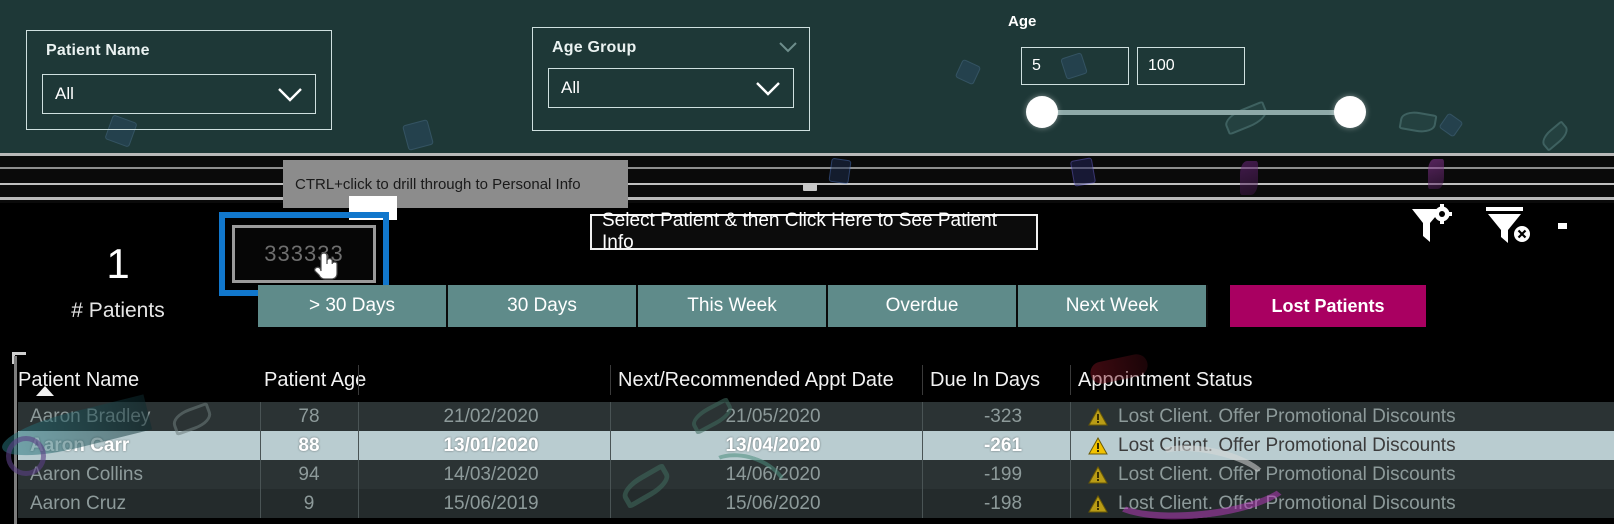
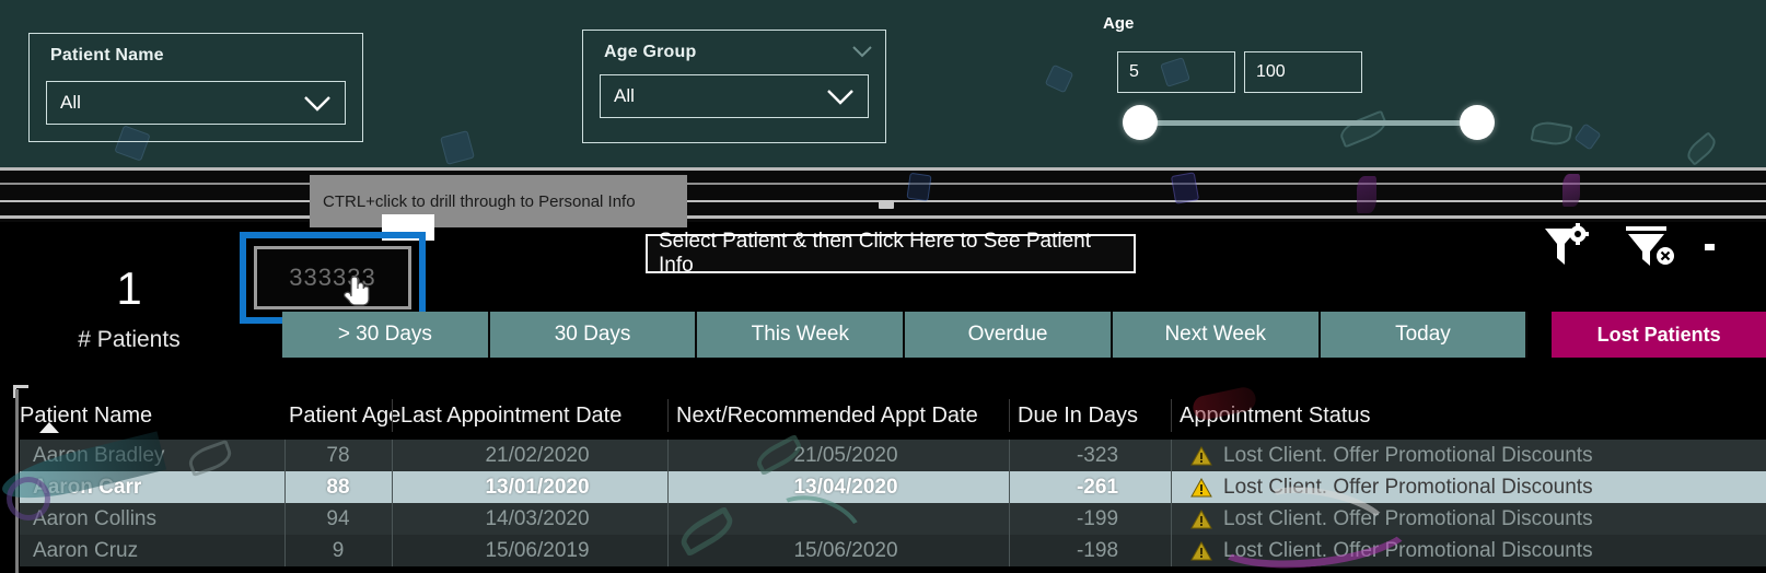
  Patient Name
  All
  Age Group
  All
  Age
  5
  100
  CTRL+click to drill through to Personal Info
  1
  # Patients
  33333
  Select Patient & then Click Here to See Patient Info
  > 30 Days
  30 Days
  This Week
  Overdue
  Next Week
+ Today
  Lost Patients
  Patient Name
  Patient Age
+ Last Appointment Date
  Next/Recommended Appt Date
  Due In Days
  Appointment Status
  Aaron Bradley
  78
  21/02/2020
  21/05/2020
  -323
  Lost Client. Offer Promotional Discounts
  Aaron Carr
  88
  13/01/2020
  13/04/2020
  -261
  Lost Client. Offer Promotional Discounts
  Aaron Collins
  94
  14/03/2020
- 14/06/2020
  -199
  Lost Client. Offer Promotional Discounts
  Aaron Cruz
  9
  15/06/2019
  15/06/2020
  -198
  Lost Client. Offer Promotional Discounts
